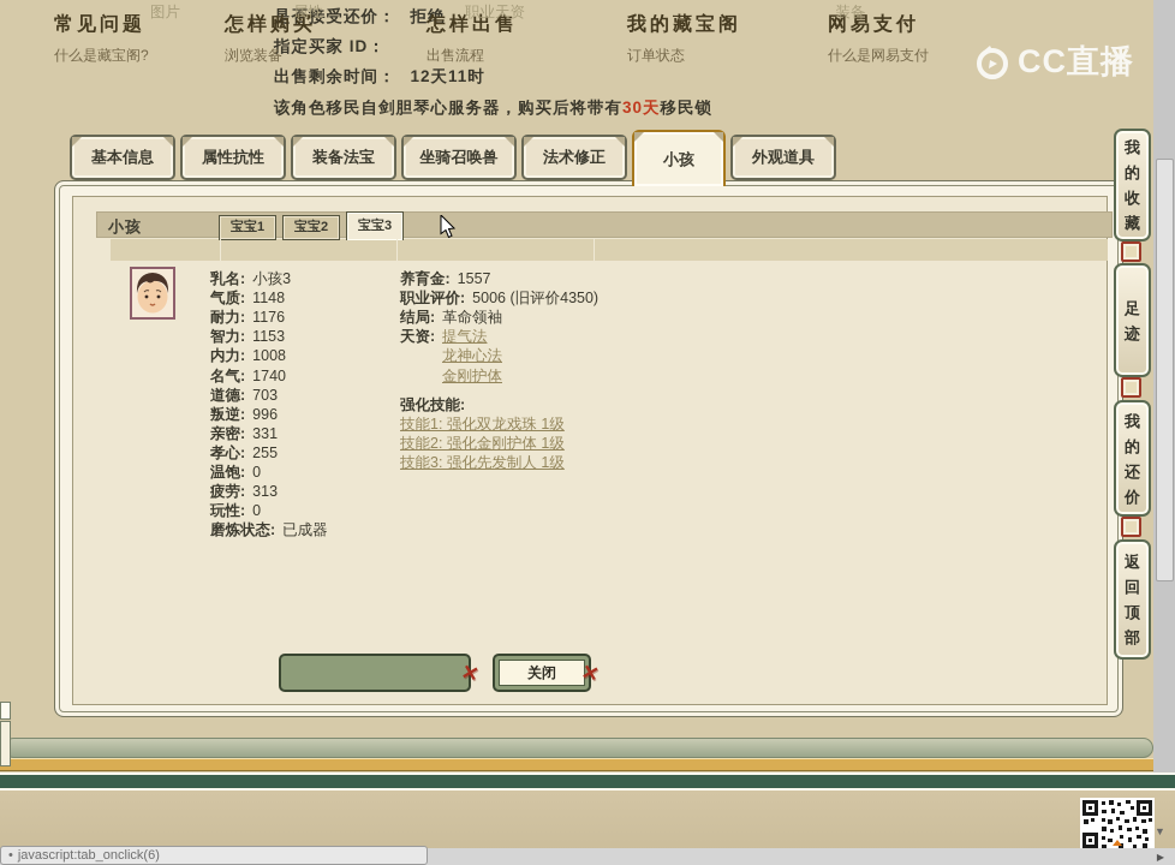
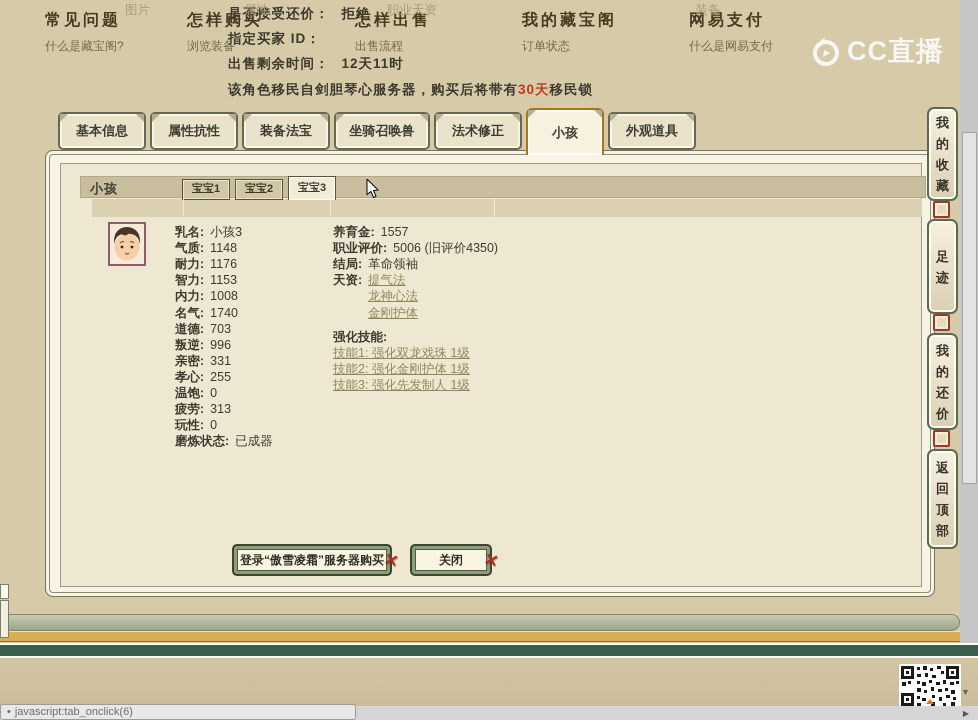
  是否接受还价： 拒绝
  指定买家 ID：
  出售剩余时间： 12天11时
  该角色移民自剑胆琴心服务器，购买后将带有30天移民锁
  CC直播
  基本信息
  属性抗性
  装备法宝
  坐骑召唤兽
  法术修正
  小孩
  外观道具
  小孩
  宝宝1
  宝宝2
  宝宝3
  图片
  属性
  职业天资
  装备
  乳名: 小孩3
  气质: 1148
  耐力: 1176
  智力: 1153
  内力: 1008
  名气: 1740
  道德: 703
  叛逆: 996
  亲密: 331
  孝心: 255
  温饱: 0
  疲劳: 313
  玩性: 0
  磨炼状态: 已成器
  养育金: 1557
  职业评价: 5006 (旧评价4350)
  结局: 革命领袖
  天资:
  提气法
  龙神心法
  金刚护体
  强化技能:
  技能1: 强化双龙戏珠 1级
  技能2: 强化金刚护体 1级
  技能3: 强化先发制人 1级
+ 登录“傲雪凌霜”服务器购买
  关闭
  我
  的
  收
  藏
  足
  迹
  我
  的
  还
  价
  返
  回
  顶
  部
  常见问题
  什么是藏宝阁?
  怎样购买
  浏览装备
  怎样出售
  出售流程
  我的藏宝阁
  订单状态
  网易支付
  什么是网易支付
  ▼
  ▶
  •
  javascript:tab_onclick(6)
